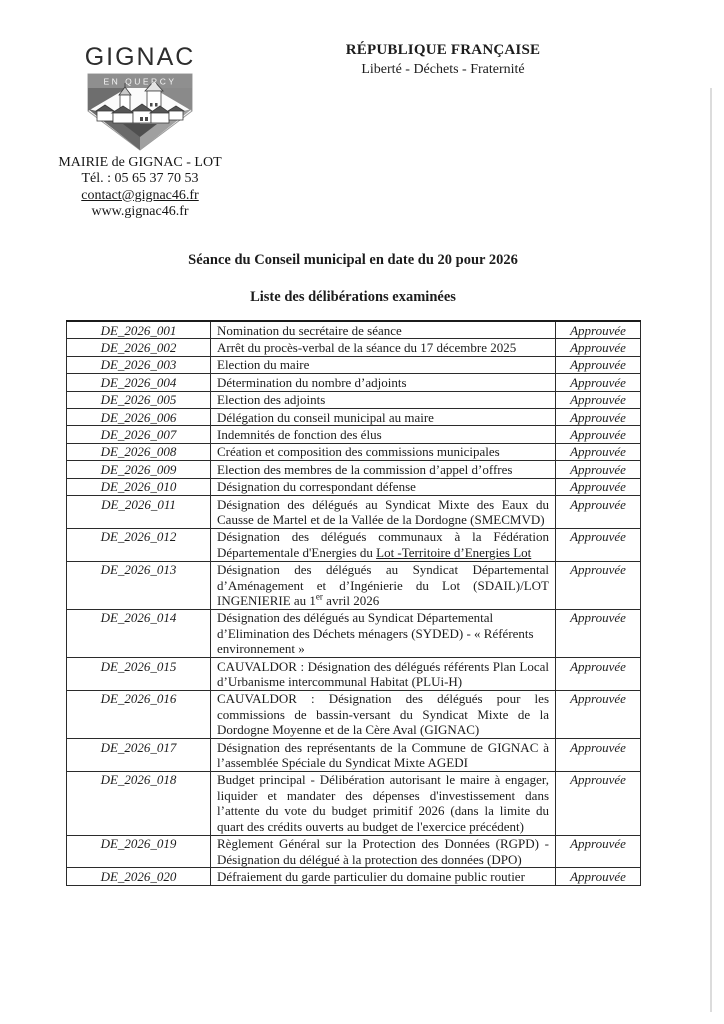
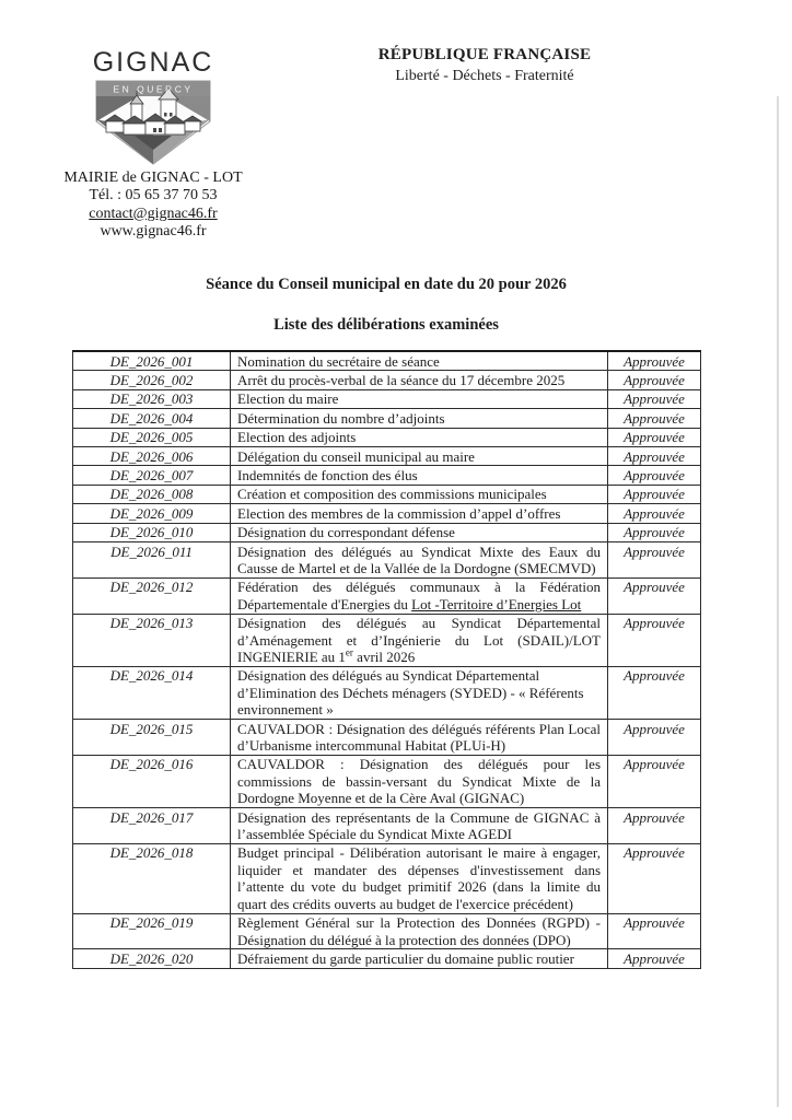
  GIGNAC
  EN QUERCY
  MAIRIE de GIGNAC - LOT
  Tél. : 05 65 37 70 53
  contact@gignac46.fr
  www.gignac46.fr
  RÉPUBLIQUE FRANÇAISE
  Liberté - Déchets - Fraternité
  Séance du Conseil municipal en date du 20 pour 2026
  Liste des délibérations examinées
  DE_2026_001	Nomination du secrétaire de séance	Approuvée
  DE_2026_002	Arrêt du procès-verbal de la séance du 17 décembre 2025	Approuvée
  DE_2026_003	Election du maire	Approuvée
  DE_2026_004	Détermination du nombre d’adjoints	Approuvée
  DE_2026_005	Election des adjoints	Approuvée
  DE_2026_006	Délégation du conseil municipal au maire	Approuvée
  DE_2026_007	Indemnités de fonction des élus	Approuvée
  DE_2026_008	Création et composition des commissions municipales	Approuvée
  DE_2026_009	Election des membres de la commission d’appel d’offres	Approuvée
  DE_2026_010	Désignation du correspondant défense	Approuvée
  DE_2026_011	Désignation des délégués au Syndicat Mixte des Eaux du Causse de Martel et de la Vallée de la Dordogne (SMECMVD)	Approuvée
- DE_2026_012	Désignation des délégués communaux à la Fédération Départementale d'Energies du Lot -Territoire d’Energies Lot	Approuvée
+ DE_2026_012	Fédération des délégués communaux à la Fédération Départementale d'Energies du Lot -Territoire d’Energies Lot	Approuvée
  DE_2026_013	Désignation des délégués au Syndicat Départemental d’Aménagement et d’Ingénierie du Lot (SDAIL)/LOT INGENIERIE au 1er avril 2026	Approuvée
  DE_2026_014	Désignation des délégués au Syndicat Départemental d’Elimination des Déchets ménagers (SYDED) - « Référents environnement »	Approuvée
  DE_2026_015	CAUVALDOR : Désignation des délégués référents Plan Local d’Urbanisme intercommunal Habitat (PLUi-H)	Approuvée
  DE_2026_016	CAUVALDOR : Désignation des délégués pour les commissions de bassin-versant du Syndicat Mixte de la Dordogne Moyenne et de la Cère Aval (GIGNAC)	Approuvée
  DE_2026_017	Désignation des représentants de la Commune de GIGNAC à l’assemblée Spéciale du Syndicat Mixte AGEDI	Approuvée
  DE_2026_018	Budget principal - Délibération autorisant le maire à engager, liquider et mandater des dépenses d'investissement dans l’attente du vote du budget primitif 2026 (dans la limite du quart des crédits ouverts au budget de l'exercice précédent)	Approuvée
  DE_2026_019	Règlement Général sur la Protection des Données (RGPD) - Désignation du délégué à la protection des données (DPO)	Approuvée
  DE_2026_020	Défraiement du garde particulier du domaine public routier	Approuvée
